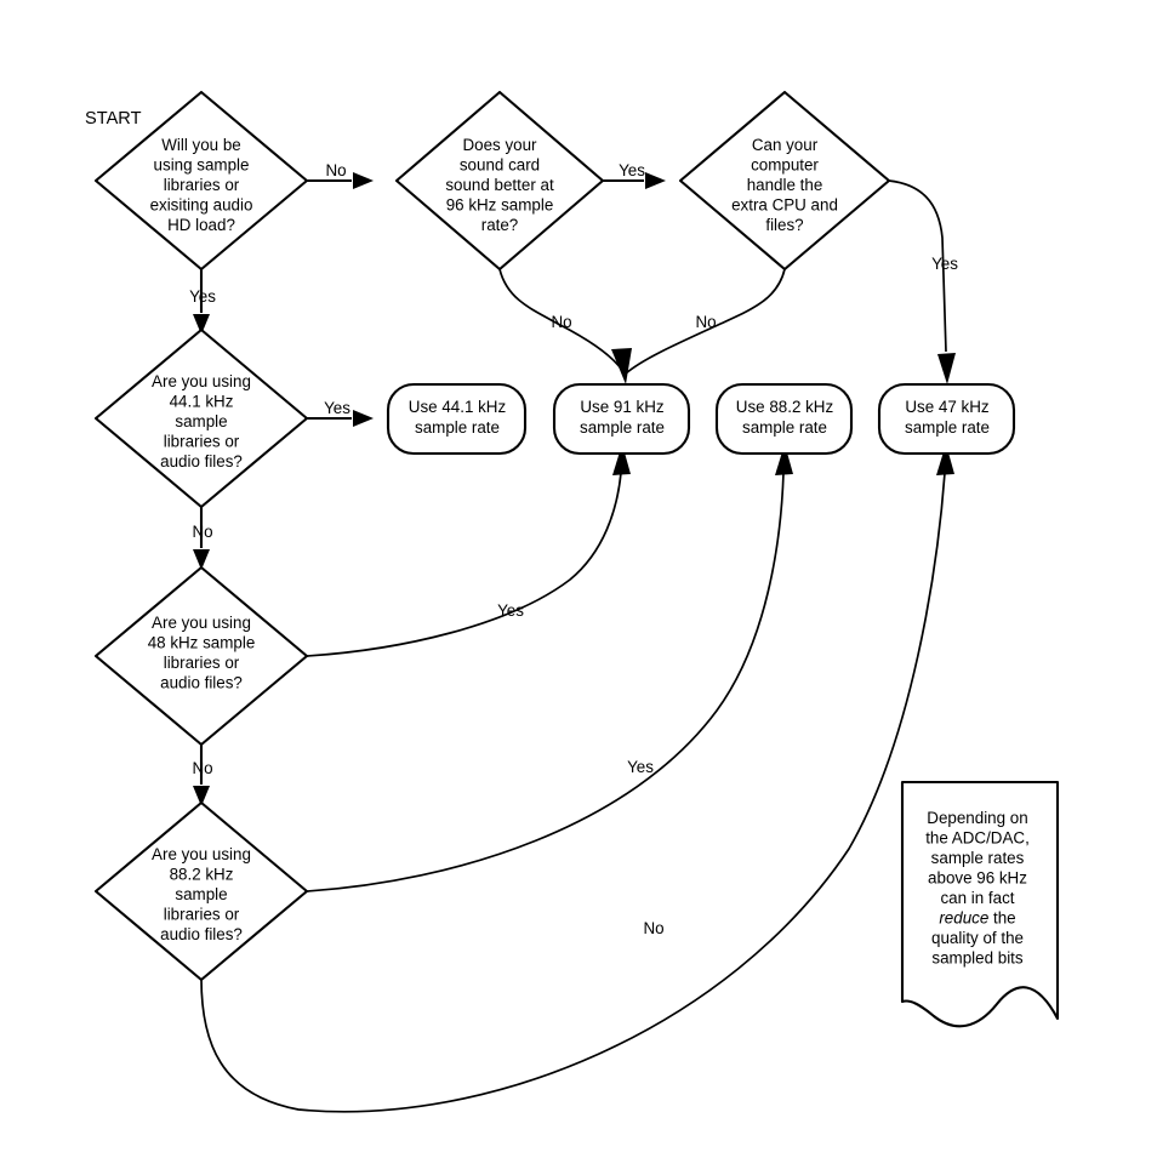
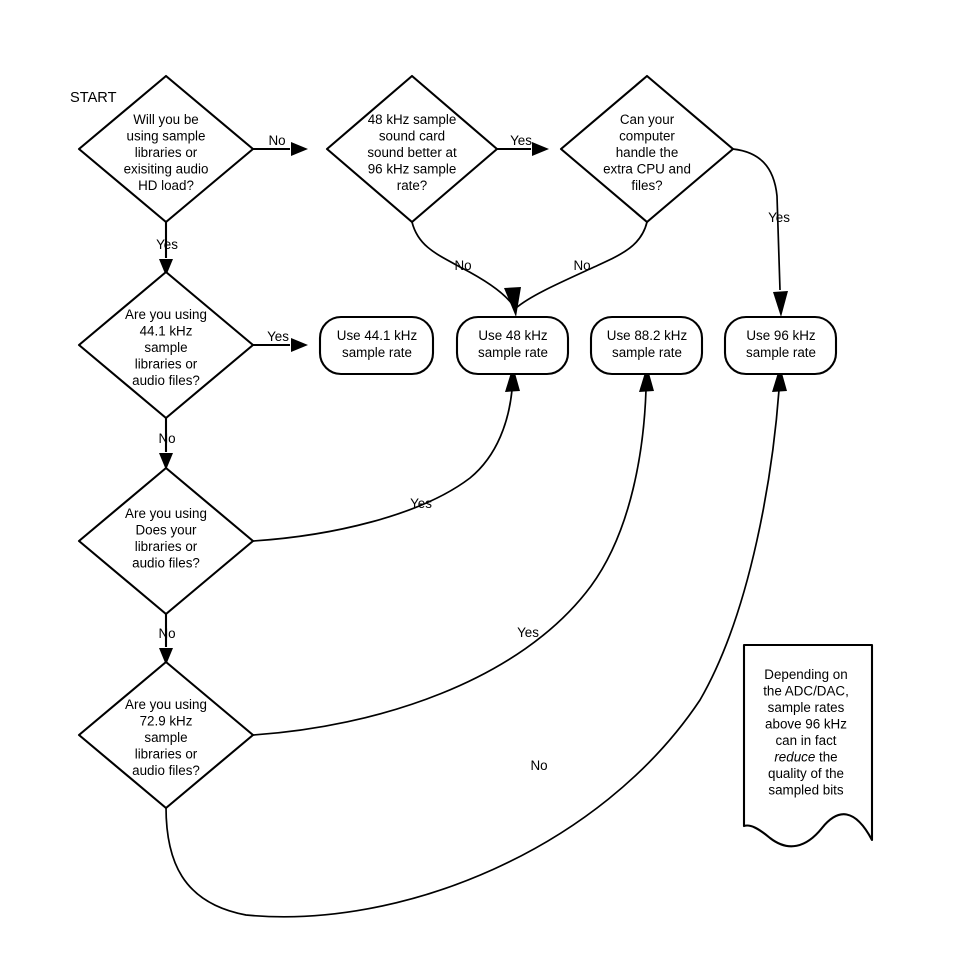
  No
  Yes
  Yes
  Yes
  No
  No
  No
  No
  Yes
  Yes
  Yes
  No
  START
  Will you be using sample libraries or exisiting audio HD load?
- Does your sound card sound better at 96 kHz sample rate?
+ 48 kHz sample sound card sound better at 96 kHz sample rate?
  Can your computer handle the extra CPU and files?
  Are you using 44.1 kHz sample libraries or audio files?
- Are you using 48 kHz sample libraries or audio files?
+ Are you using Does your libraries or audio files?
- Are you using 88.2 kHz sample libraries or audio files?
+ Are you using 72.9 kHz sample libraries or audio files?
  Use 44.1 kHz sample rate
- Use 91 kHz sample rate
+ Use 48 kHz sample rate
  Use 88.2 kHz sample rate
- Use 47 kHz sample rate
+ Use 96 kHz sample rate
  Depending on the ADC/DAC, sample rates above 96 kHz can in fact reduce the quality of the sampled bits
